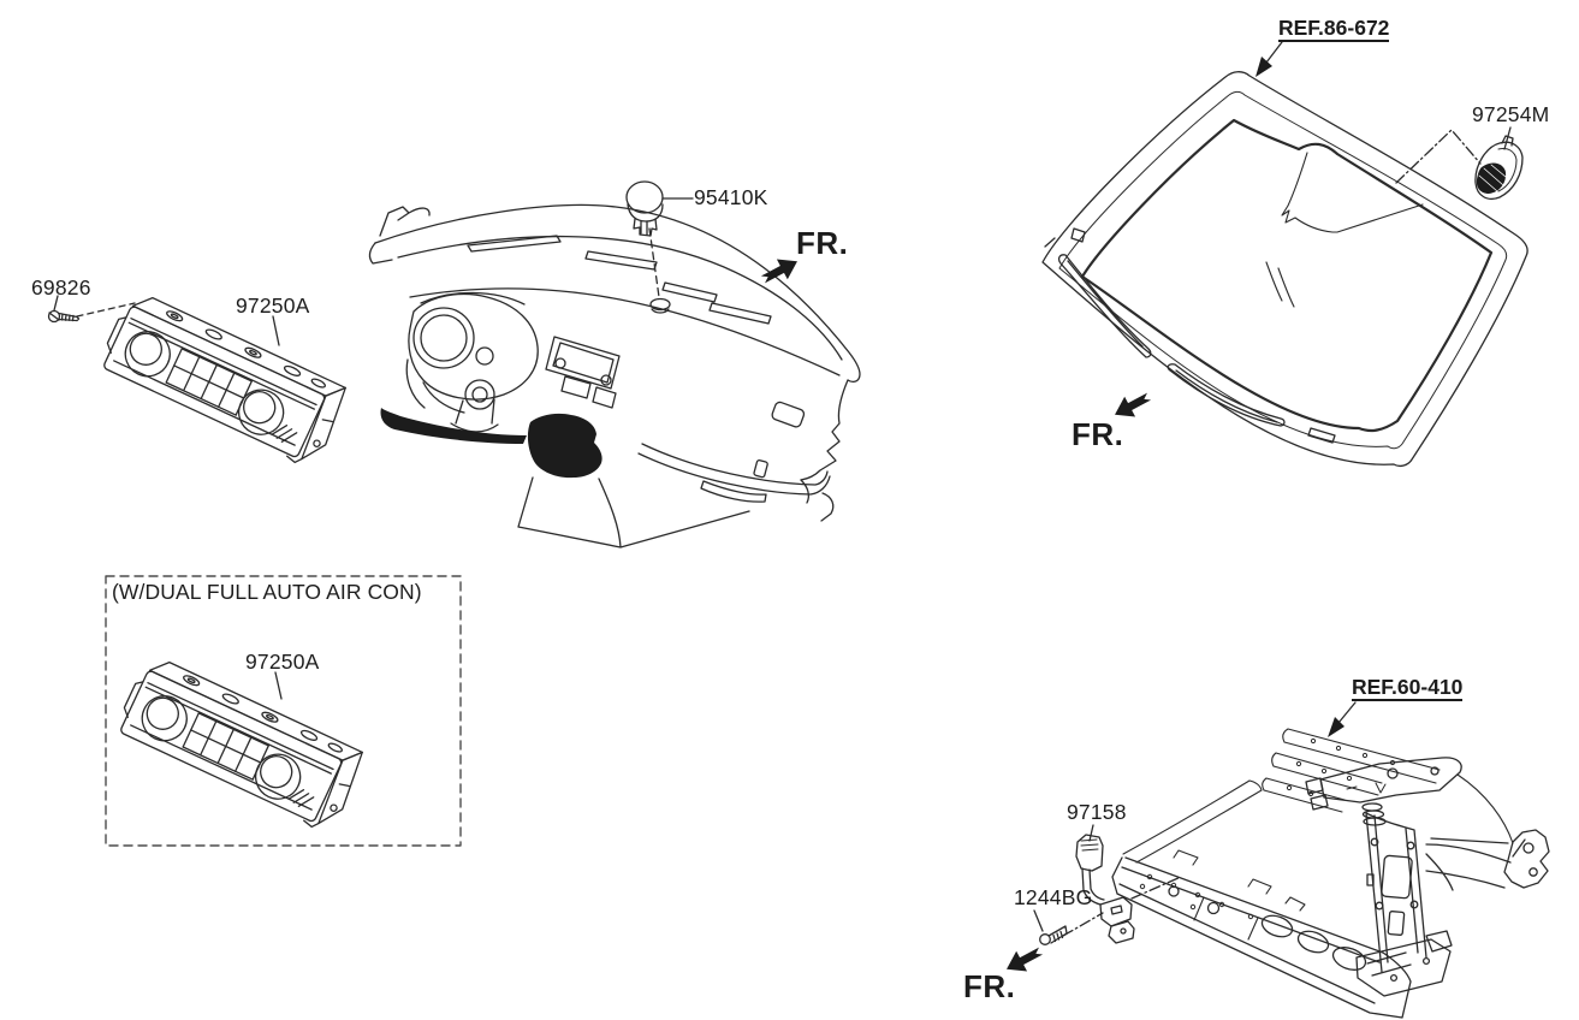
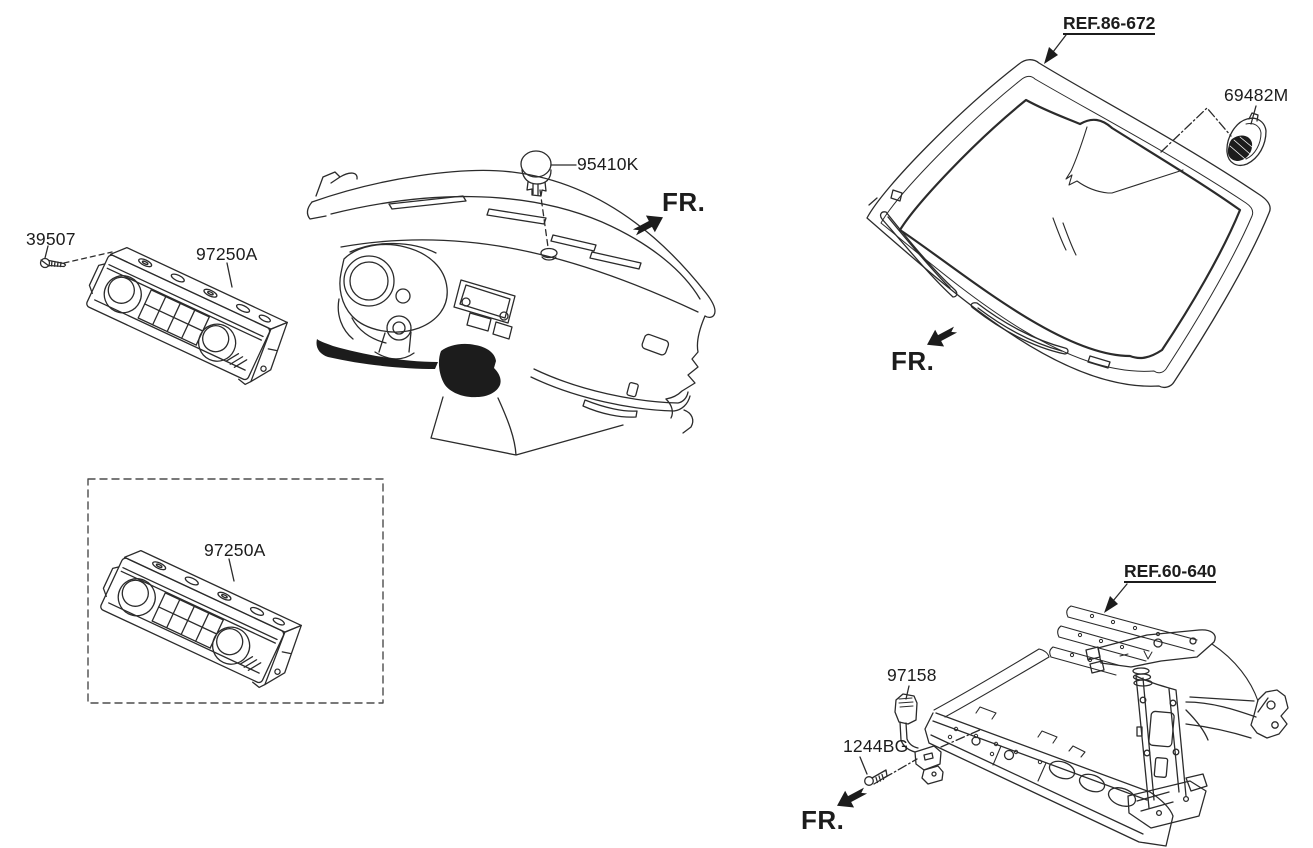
- 69826
+ 39507
  97250A
  95410K
  FR.
  REF.86-672
- 97254M
+ 69482M
  FR.
- (W/DUAL FULL AUTO AIR CON)
  97250A
- REF.60-410
+ REF.60-640
  97158
  1244BG
  FR.
